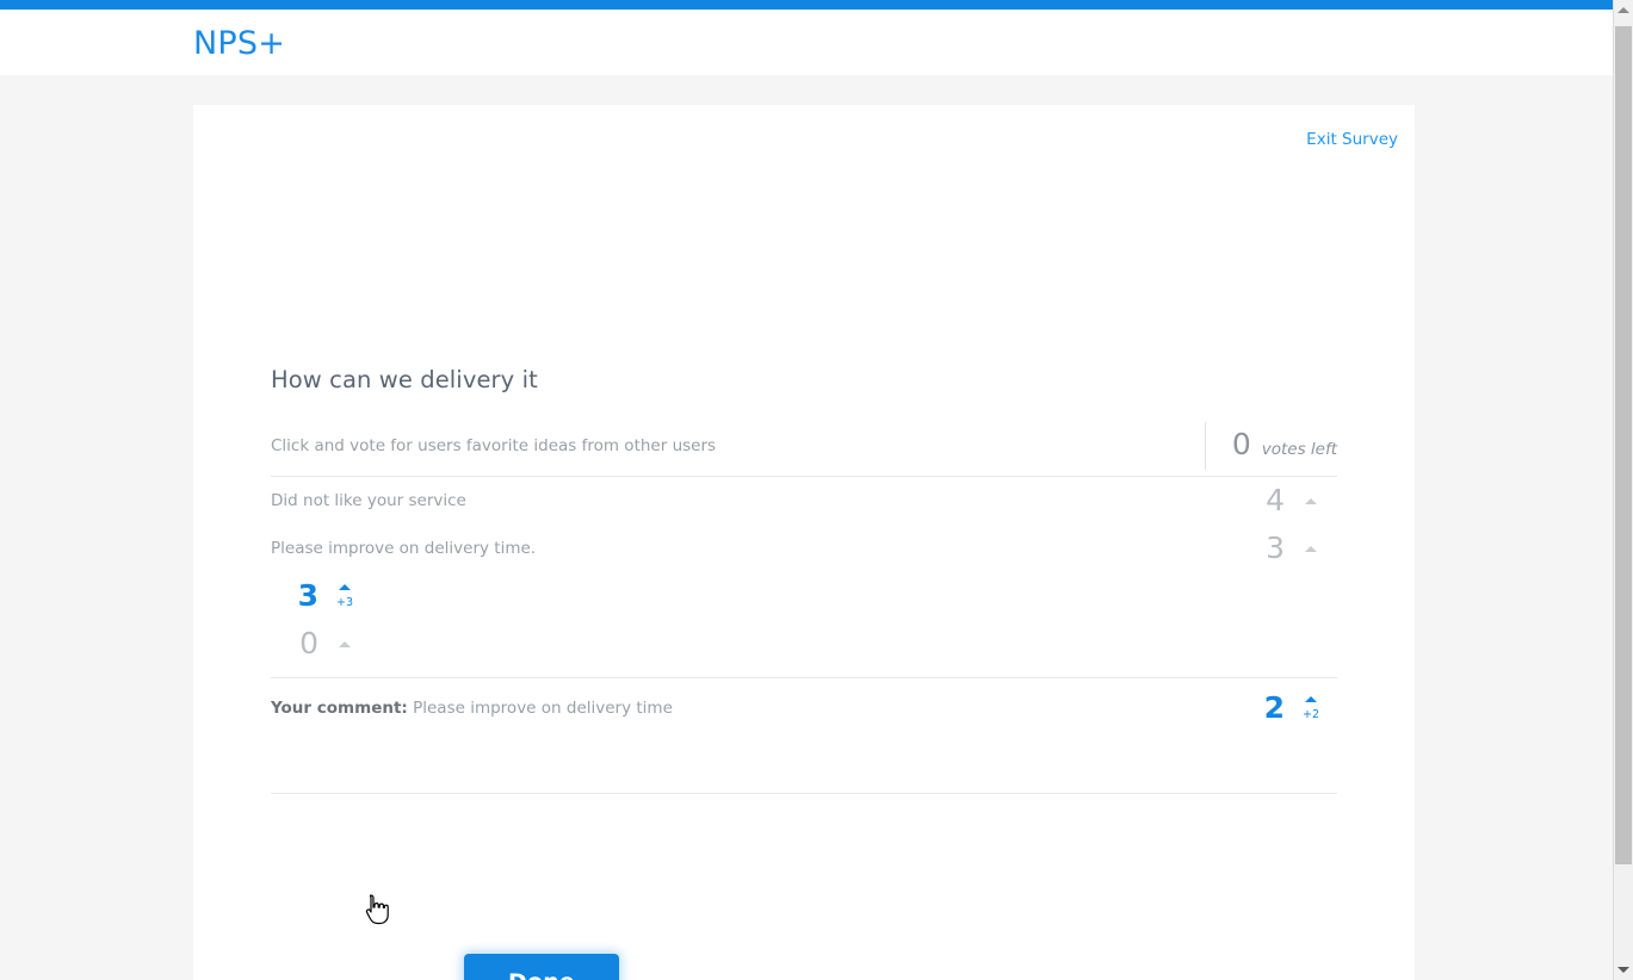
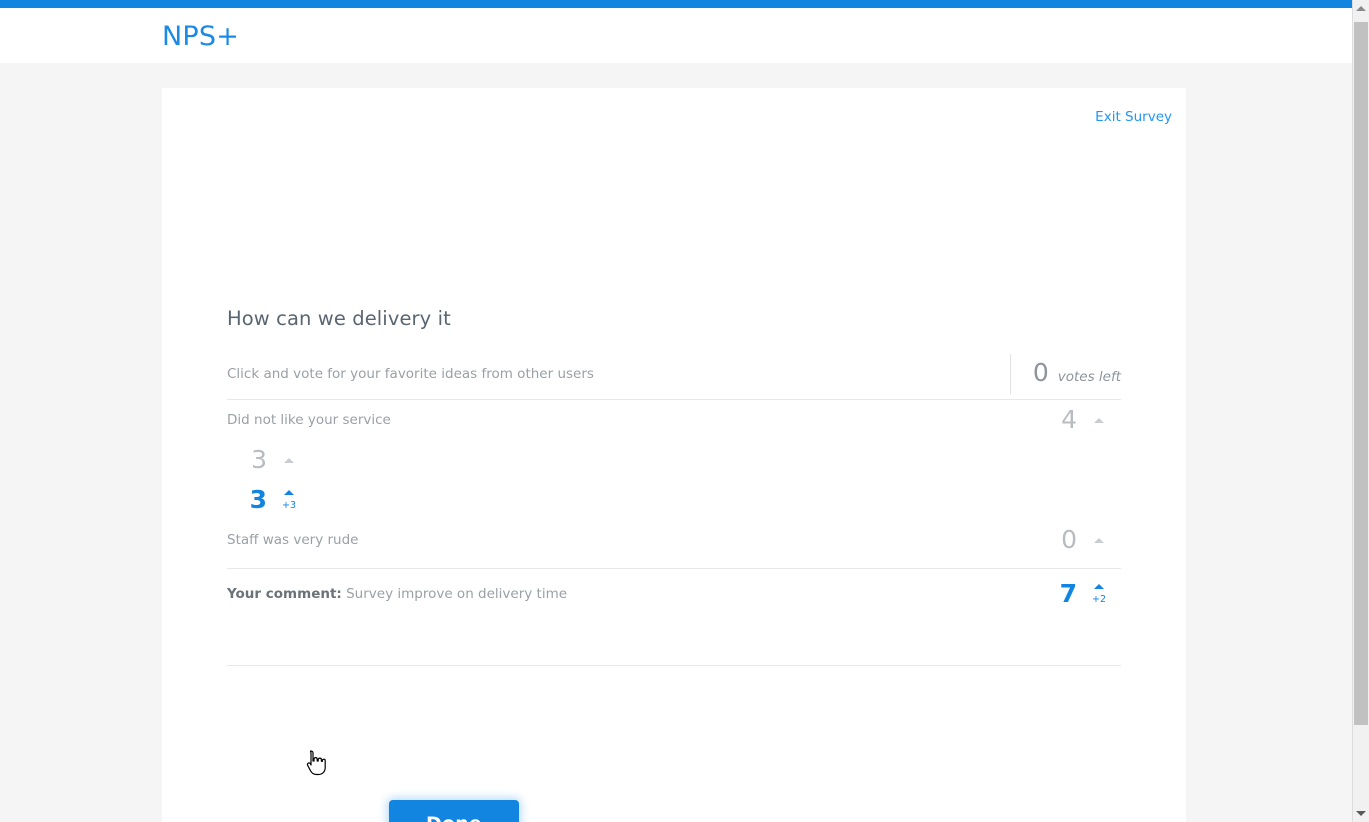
  NPS+
  Exit Survey
  How can we delivery it
- Click and vote for users favorite ideas from other users
+ Click and vote for your favorite ideas from other users
  0
  votes left
  Did not like your service
  4
- Please improve on delivery time.
  3
  3
  +3
+ Staff was very rude
  0
- Your comment: Please improve on delivery time
+ Your comment: Survey improve on delivery time
- 2
+ 7
  +2
